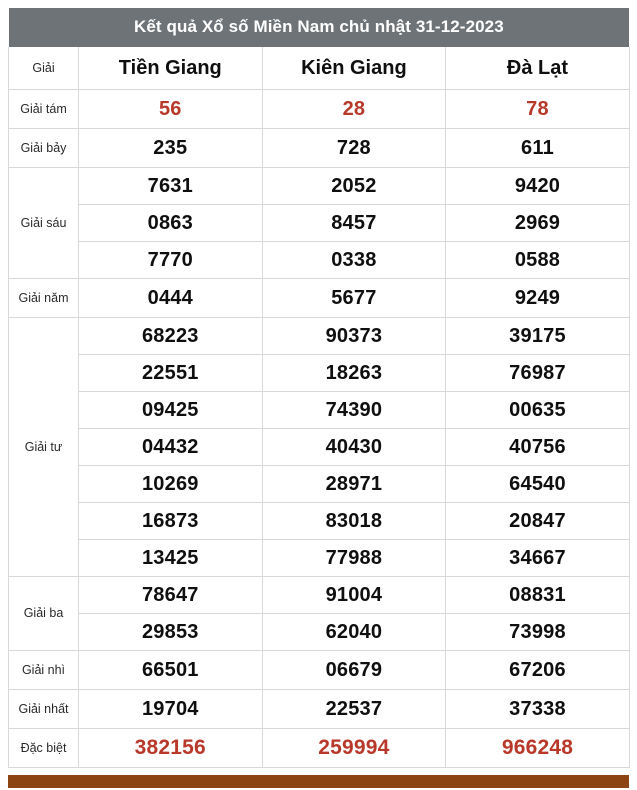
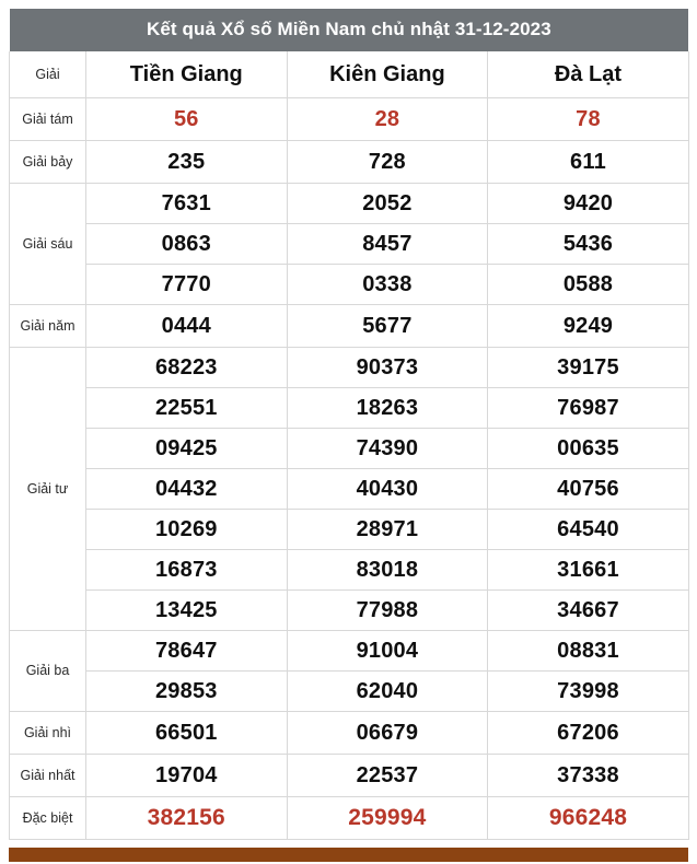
  Kết quả Xổ số Miền Nam chủ nhật 31-12-2023
  Giải	Tiền Giang	Kiên Giang	Đà Lạt
  Giải tám	56	28	78
  Giải bảy	235	728	611
  Giải sáu	7631	2052	9420
- 0863	8457	2969
+ 0863	8457	5436
  7770	0338	0588
  Giải năm	0444	5677	9249
  Giải tư	68223	90373	39175
  22551	18263	76987
  09425	74390	00635
  04432	40430	40756
  10269	28971	64540
- 16873	83018	20847
+ 16873	83018	31661
  13425	77988	34667
  Giải ba	78647	91004	08831
  29853	62040	73998
  Giải nhì	66501	06679	67206
  Giải nhất	19704	22537	37338
  Đặc biệt	382156	259994	966248
